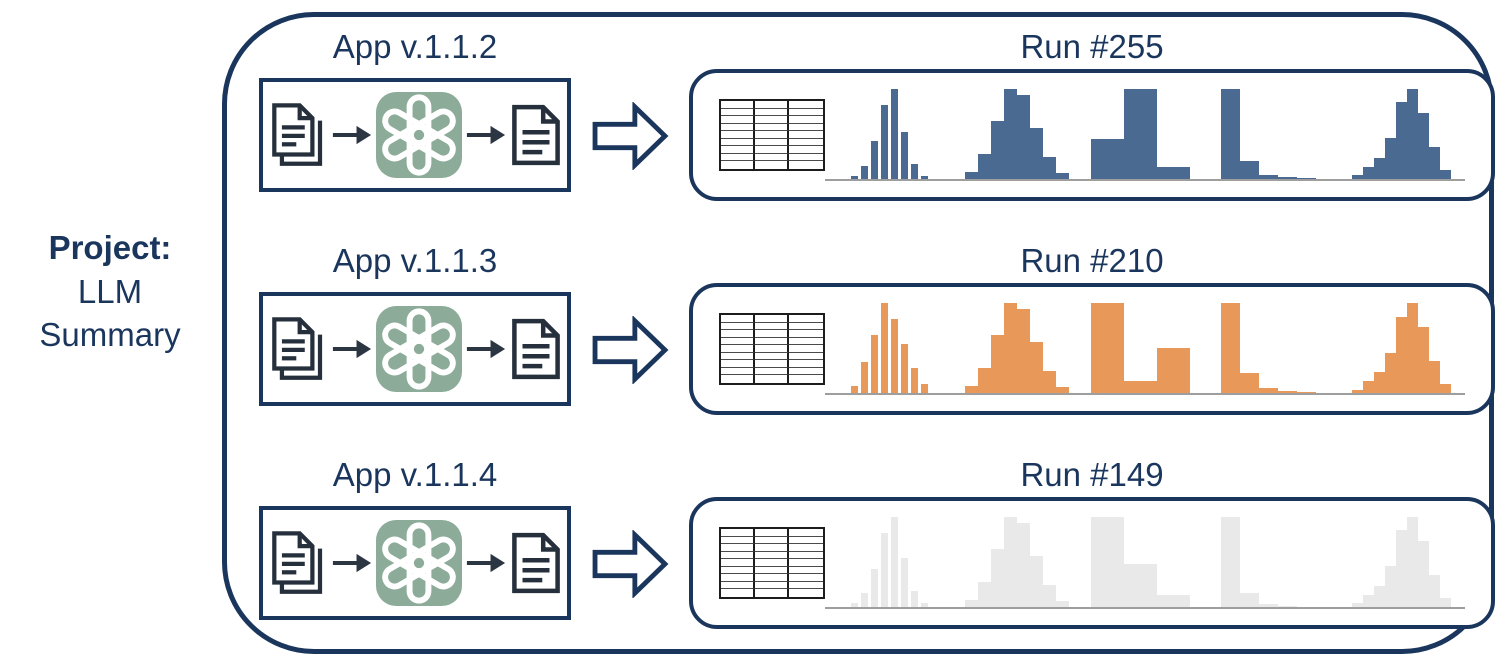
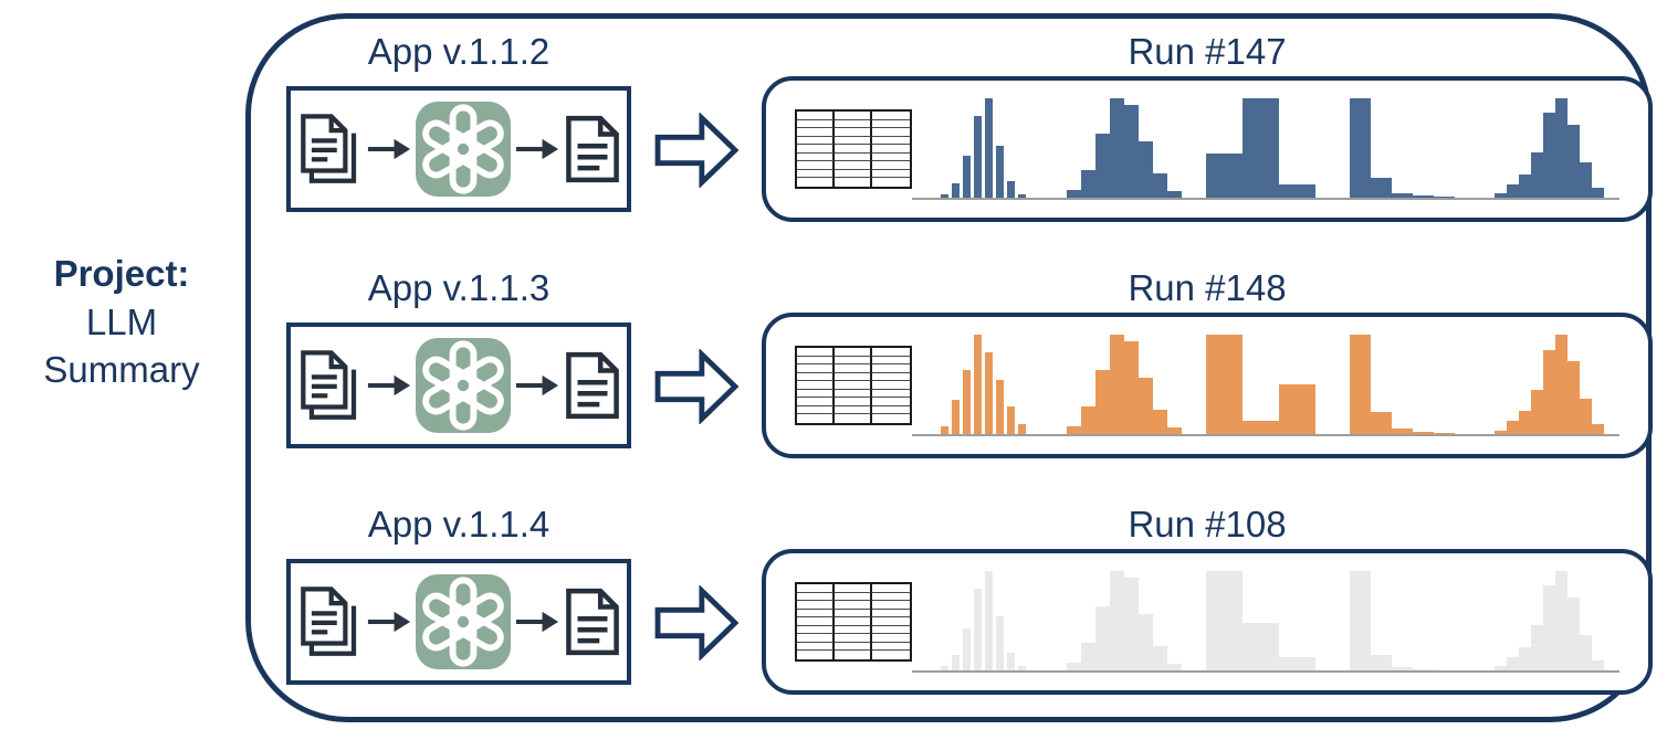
  Project:
  LLM
  Summary
  App v.1.1.2
- Run #255
+ Run #147
  App v.1.1.3
- Run #210
+ Run #148
  App v.1.1.4
- Run #149
+ Run #108
